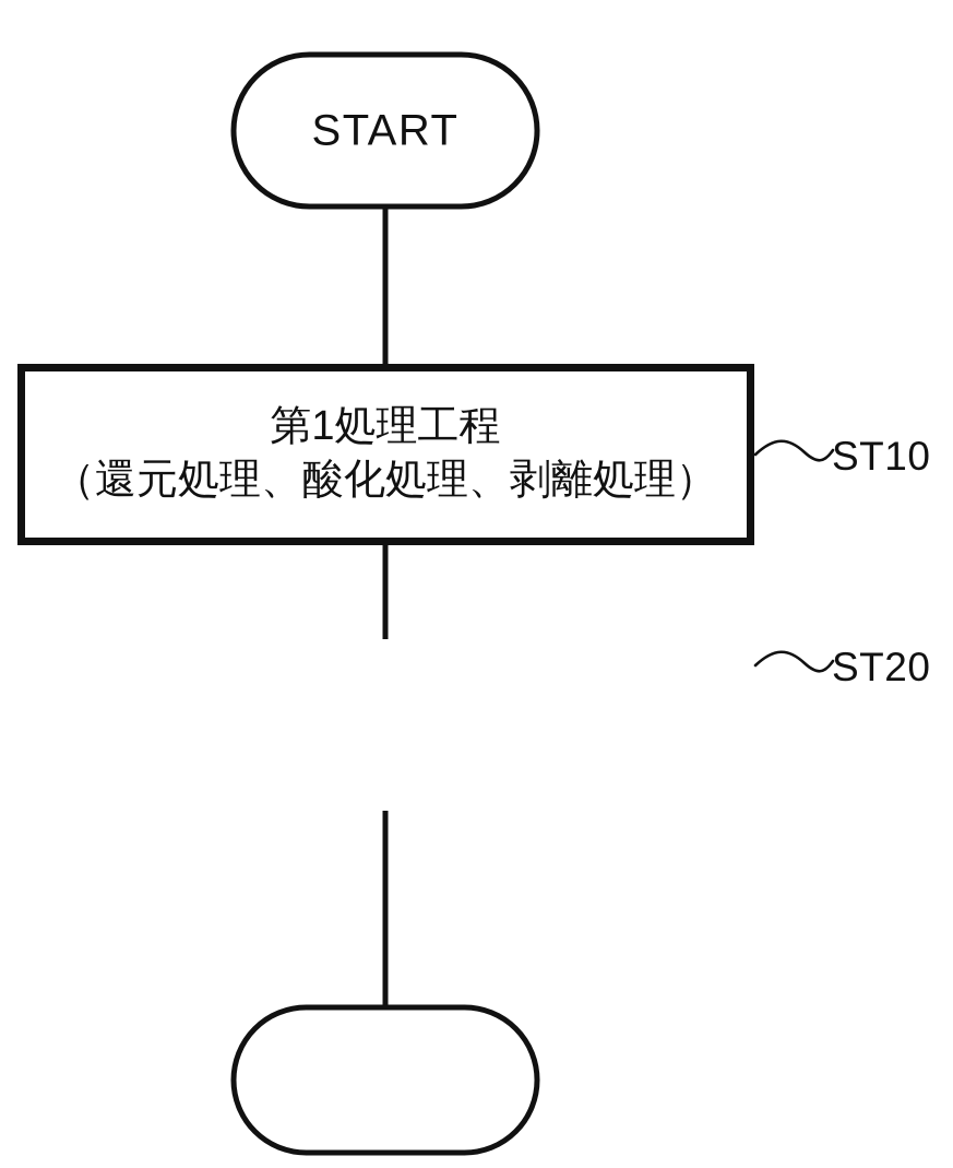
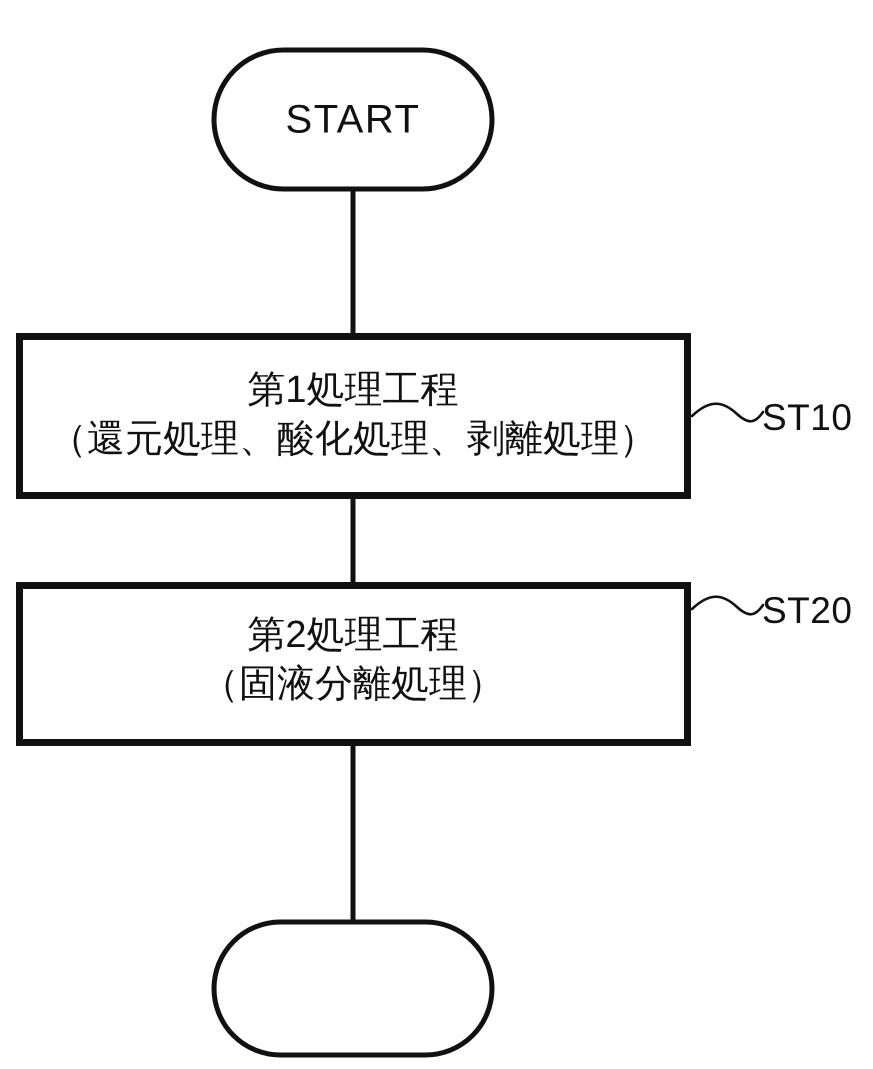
  START
  第1処理工程
  （還元処理、酸化処理、剥離処理）
  ST10
+ 第2処理工程
+ （固液分離処理）
  ST20
